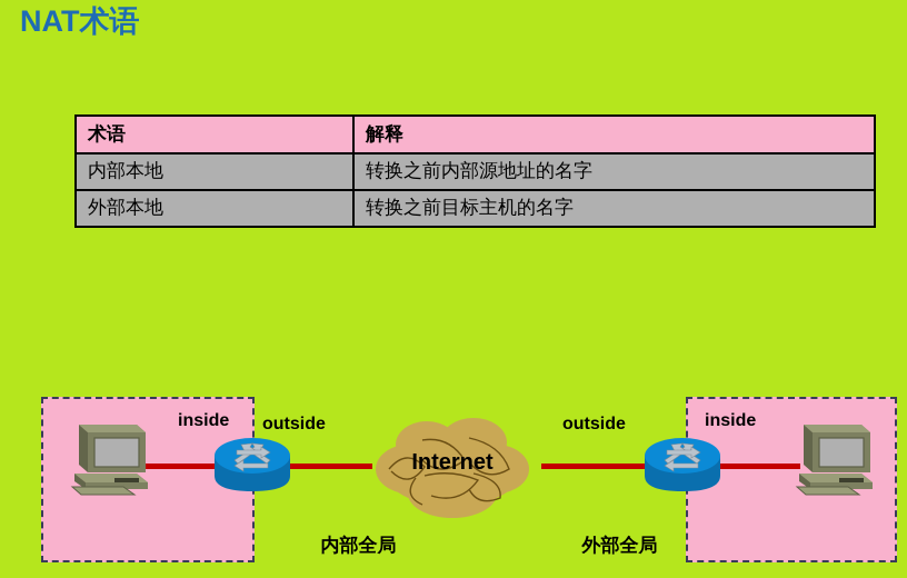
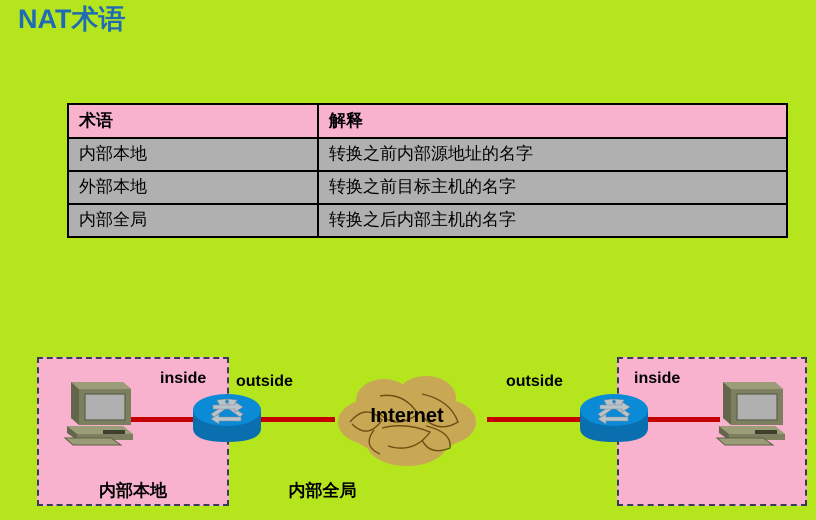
  NAT术语
  术语	解释
  内部本地	转换之前内部源地址的名字
  外部本地	转换之前目标主机的名字
+ 内部全局	转换之后内部主机的名字
  Internet
  inside
  outside
  outside
  inside
+ 内部本地
  内部全局
- 外部全局
